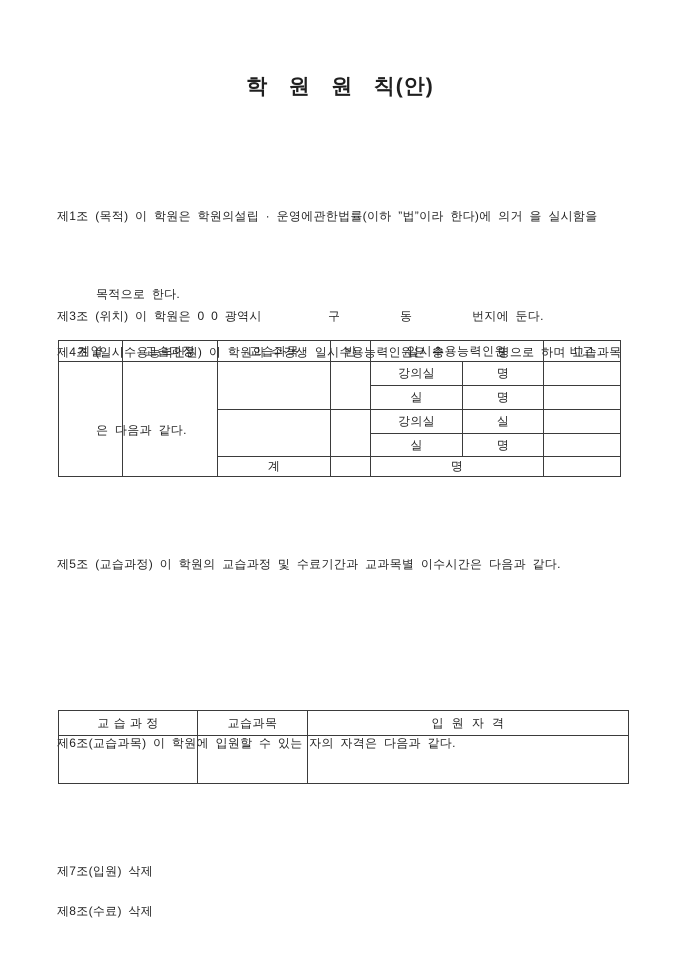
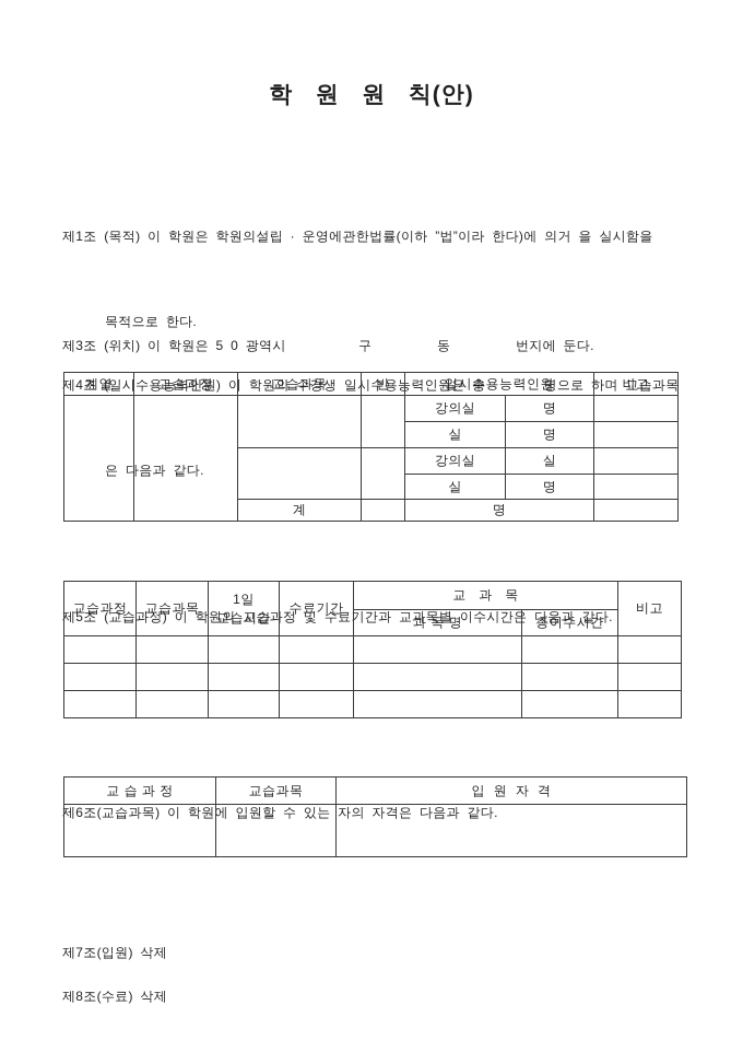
  학 원 원 칙(안)
  제1조 (목적) 이 학원은 학원의설립 · 운영에관한법률(이하 ”법”이라 한다)에 의거 을 실시함을
  목적으로 한다.
- 제3조 (위치) 이 학원은 0 0 광역시 구 동 번지에 둔다.
+ 제3조 (위치) 이 학원은 5 0 광역시 구 동 번지에 둔다.
  제4조 (일시수용능력인원) 이 학원의 수강생 일시수용능력인원은 총 명으로 하며 교습과목
  은 다음과 같다.
  계열	교습과정	교습과목	반	일시수용능력인원	비고
  				강의실	명
  실	명
  		강의실	실
  실	명
  계		명
  제5조 (교습과정) 이 학원의 교습과정 및 수료기간과 교과목별 이수시간은 다음과 같다.
+ 교습과정	교습과목	1일교습시간	수료기간	교 과 목	비고
+ 과 목 명	총이수시간
  제6조(교습과목) 이 학원에 입원할 수 있는 자의 자격은 다음과 같다.
  교 습 과 정	교습과목	입 원 자 격
  제7조(입원) 삭제
  제8조(수료) 삭제
